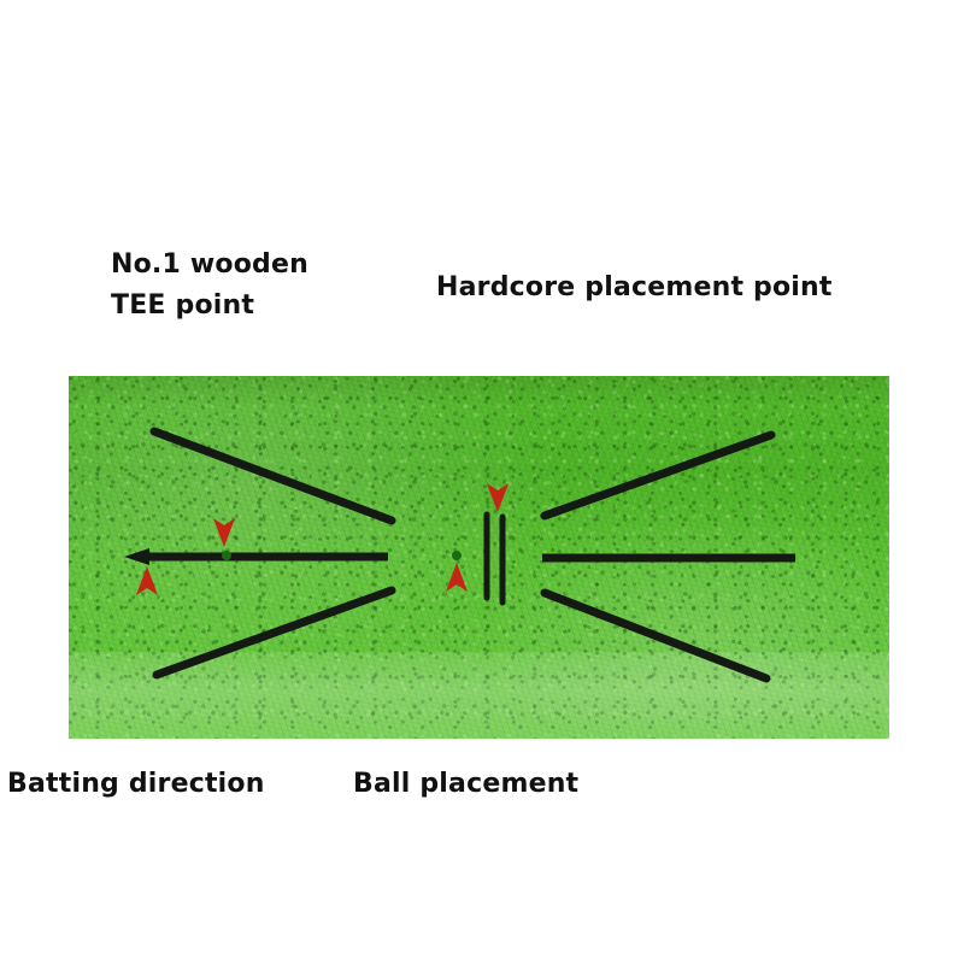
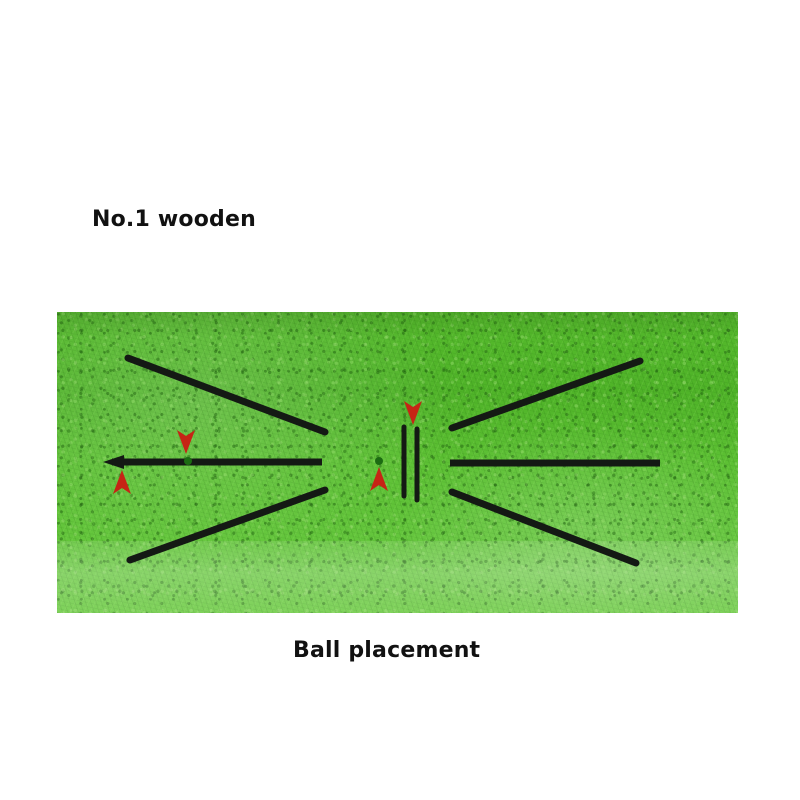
  No.1 wooden
- TEE point
- Hardcore placement point
- Batting direction
  Ball placement
